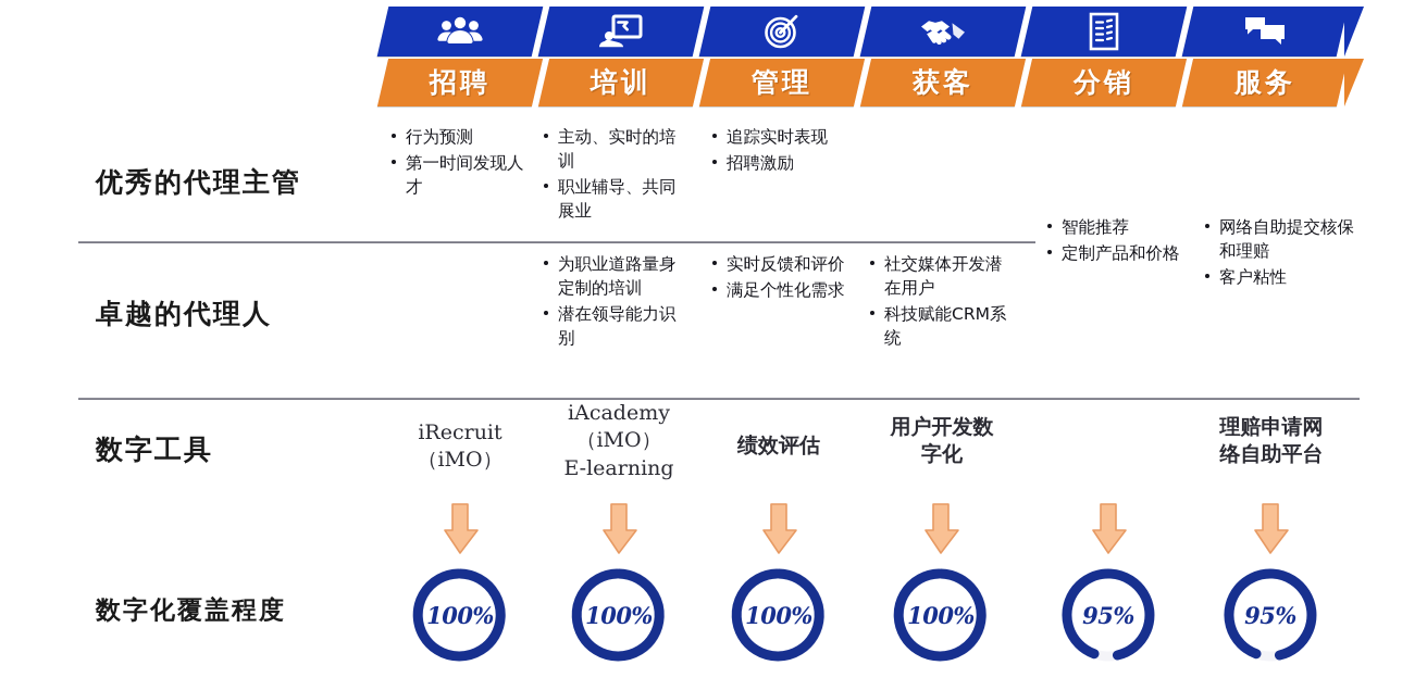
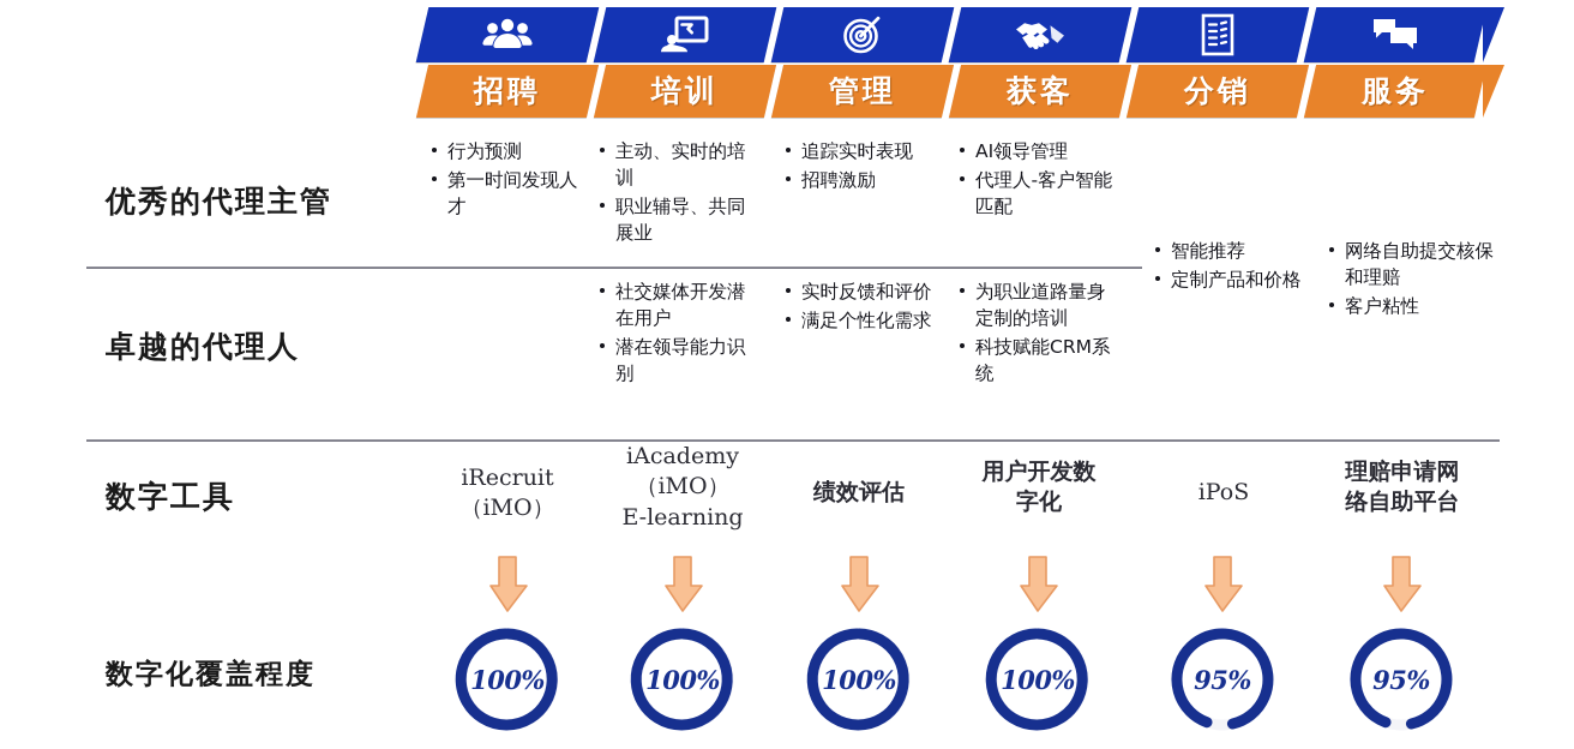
  招聘
  培训
  管理
  获客
  分销
  服务
  优秀的代理主管
  卓越的代理人
  数字工具
  数字化覆盖程度
  行为预测
  第一时间发现人才
  主动、实时的培训
  职业辅导、共同展业
  追踪实时表现
  招聘激励
+ AI领导管理
+ 代理人-客户智能匹配
- 为职业道路量身定制的培训
+ 社交媒体开发潜在用户
  潜在领导能力识别
  实时反馈和评价
  满足个性化需求
- 社交媒体开发潜在用户
+ 为职业道路量身定制的培训
  科技赋能CRM系统
  智能推荐
  定制产品和价格
  网络自助提交核保和理赔
  客户粘性
  iRecruit
  （iMO）
  iAcademy
  （iMO）
  E-learning
  绩效评估
  用户开发数
  字化
+ iPoS
  理赔申请网
  络自助平台
  100%
  100%
  100%
  100%
  95%
  95%
